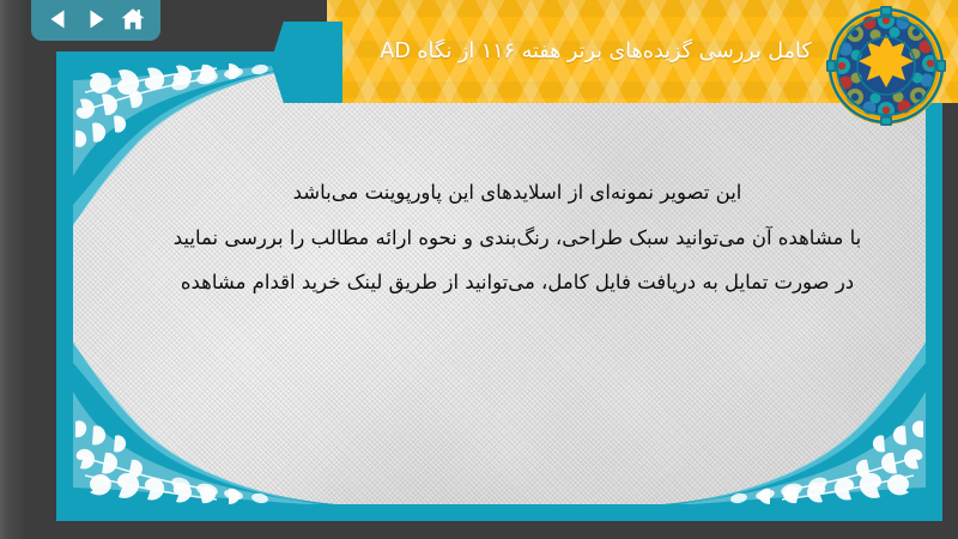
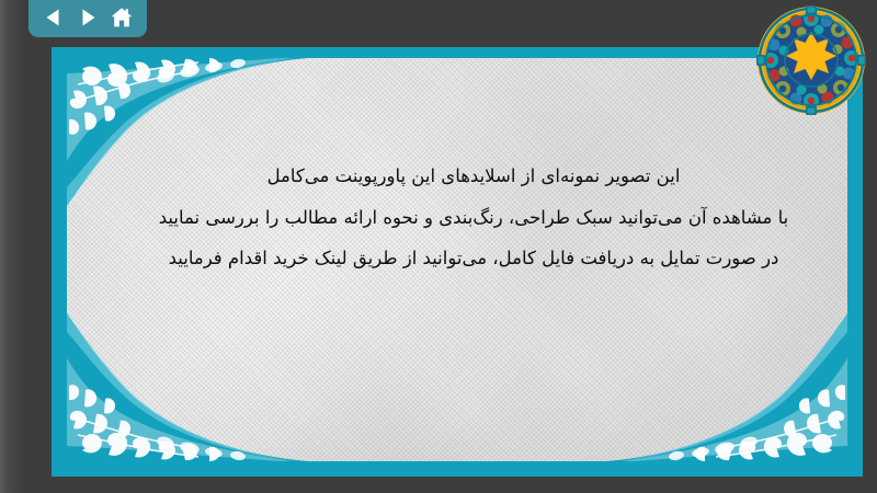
- این تصویر نمونه‌ای از اسلایدهای این پاورپوینت می‌باشد
+ این تصویر نمونه‌ای از اسلایدهای این پاورپوینت می‌کامل
  با مشاهده آن میتوانید سبک طراحی، رنگ‌بندی و نحوه ارائه مطالب را بررسی نمایید
- در صورت تمایل به دریافت فایل کامل، می‌توانید از طریق لینک خرید اقدام مشاهده
+ در صورت تمایل به دریافت فایل کامل، می‌توانید از طریق لینک خرید اقدام فرمایید
- کامل بررسی گزیده‌های برتر هفته ۱۱۶ از نگاه AD
